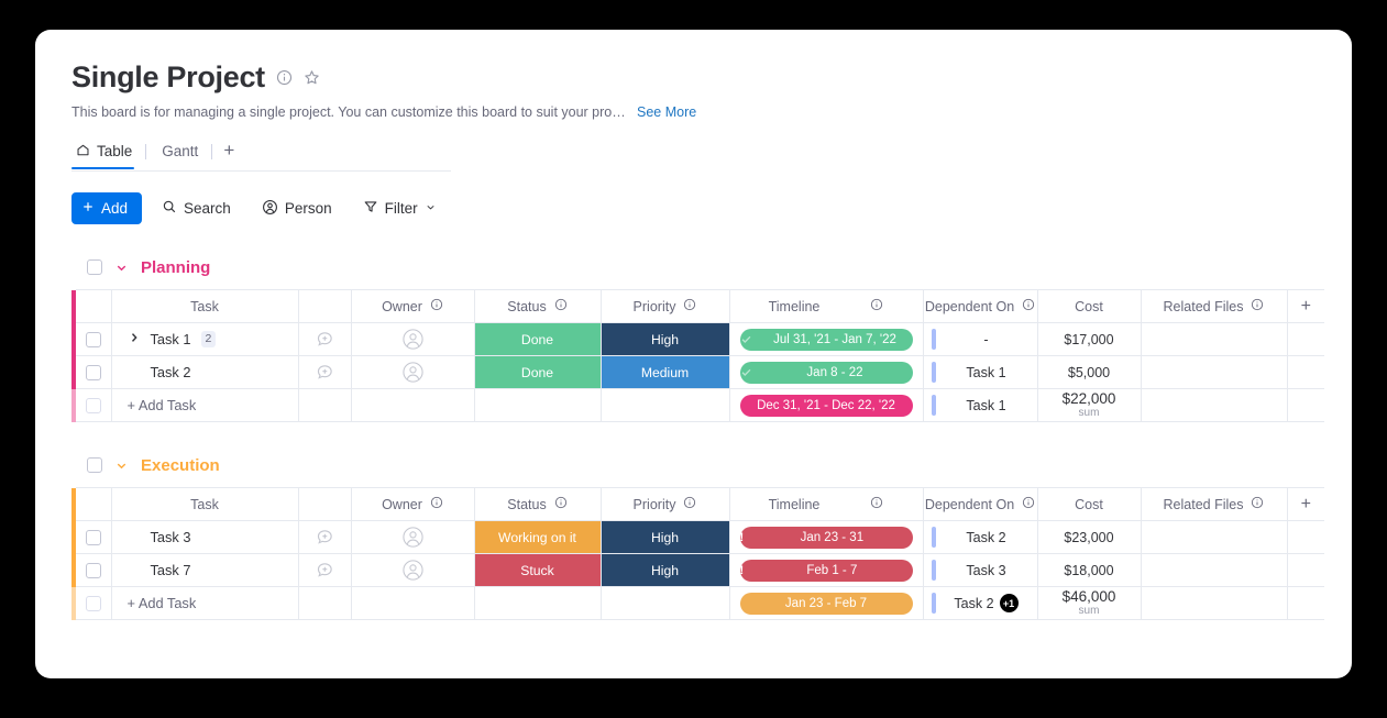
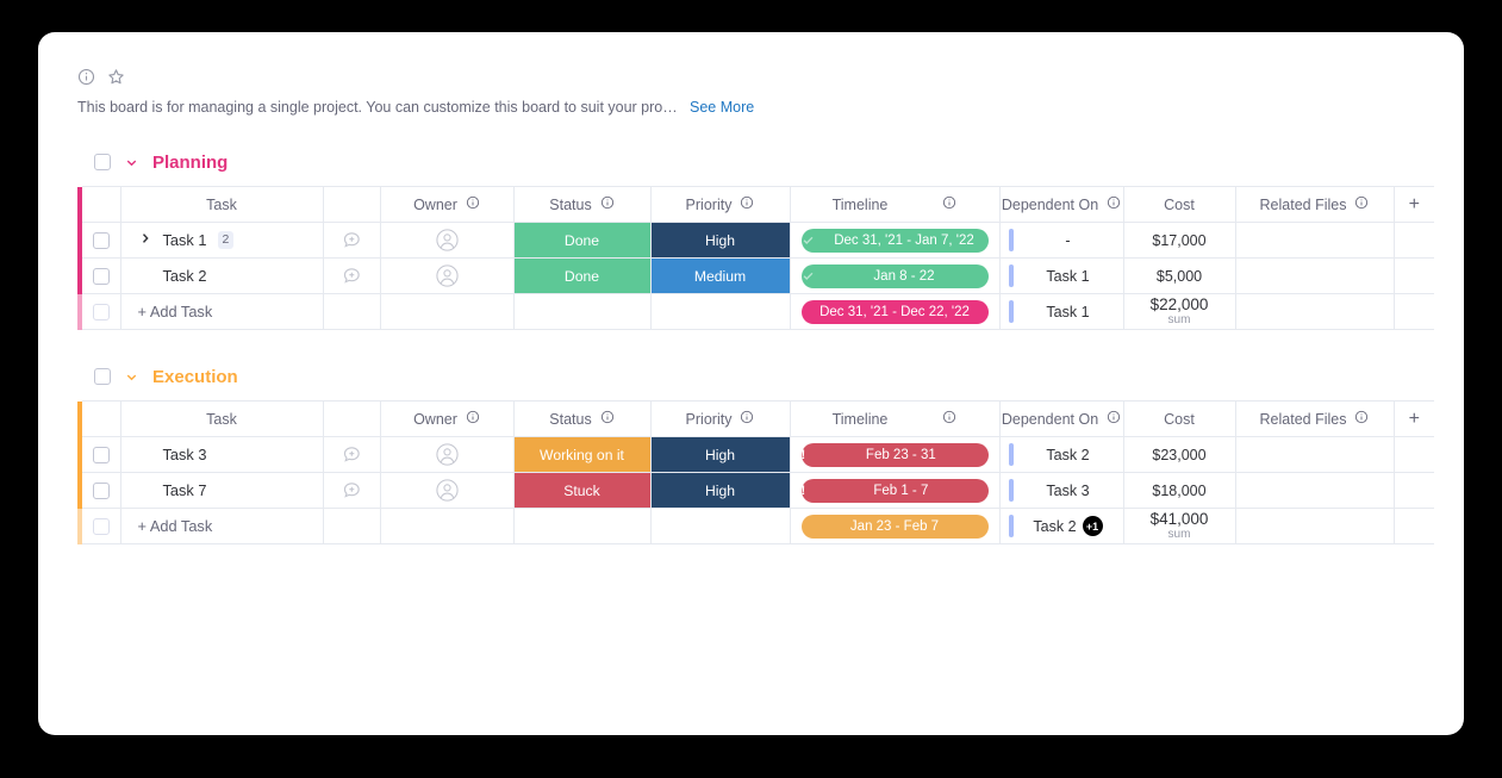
- Single Project
  This board is for managing a single project. You can customize this board to suit your projec
  See More
- Table
- Gantt
- +
- Add
- Search
- Person
- Filter
  Planning
  		Task		Owner	Status	Priority	Timeline	Dependent On	Cost	Related Files	+
- 		Task 1 2			Done	High	Jul 31, '21 - Jan 7, '22	-	$17,000
+ 		Task 1 2			Done	High	Dec 31, '21 - Jan 7, '22	-	$17,000
  		Task 2			Done	Medium	Jan 8 - 22	Task 1	$5,000
  		+ Add Task					Dec 31, '21 - Dec 22, '22	Task 1	$22,000 sum
  Execution
  		Task		Owner	Status	Priority	Timeline	Dependent On	Cost	Related Files	+
- 		Task 3			Working on it	High	! Jan 23 - 31	Task 2	$23,000
+ 		Task 3			Working on it	High	! Feb 23 - 31	Task 2	$23,000
  		Task 7			Stuck	High	! Feb 1 - 7	Task 3	$18,000
- 		+ Add Task					Jan 23 - Feb 7	Task 2 +1	$46,000 sum
+ 		+ Add Task					Jan 23 - Feb 7	Task 2 +1	$41,000 sum
